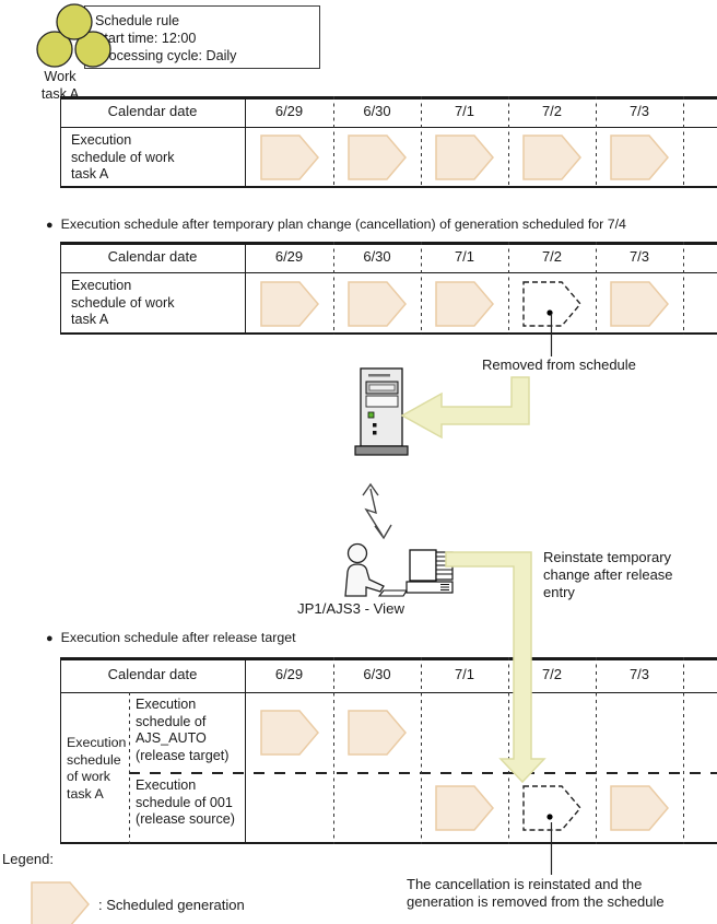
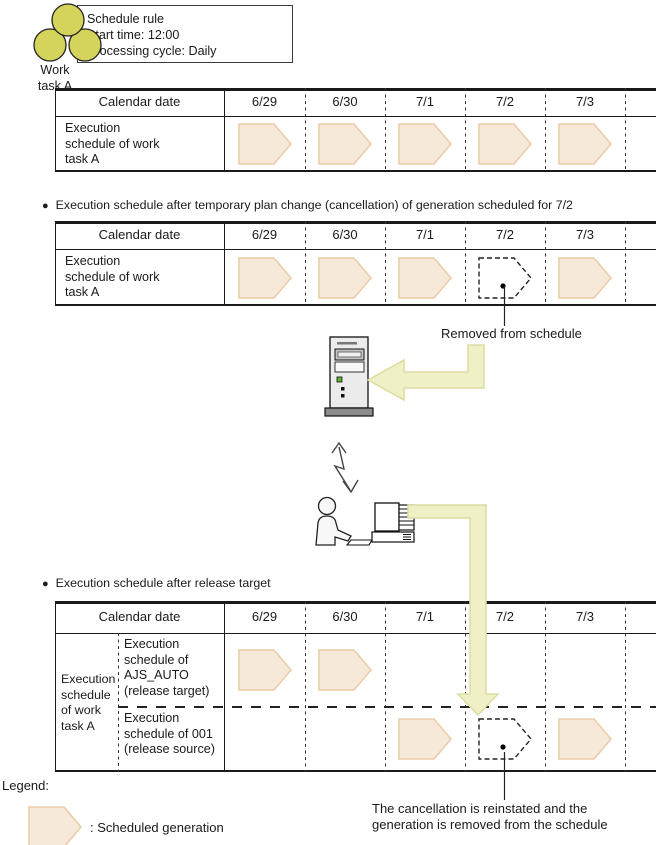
  Work
  task A
  Schedule rule
  art time: 12:00
  ocessing cycle: Daily
  Calendar date
  6/29
  6/30
  7/1
  7/2
  7/3
  Execution
  schedule of work
  task A
- ● Execution schedule after temporary plan change (cancellation) of generation scheduled for 7/4
+ ● Execution schedule after temporary plan change (cancellation) of generation scheduled for 7/2
  Calendar date
  6/29
  6/30
  7/1
  7/2
  7/3
  Execution
  schedule of work
  task A
  Removed from schedule
- Reinstate temporary
- change after release
- entry
- JP1/AJS3 - View
  ● Execution schedule after release target
  Calendar date
  6/29
  6/30
  7/1
  7/2
  7/3
  Execution
  schedule
  of work
  task A
  Execution
  schedule of
  AJS_AUTO
  (release target)
  Execution
  schedule of 001
  (release source)
  Legend:
  : Scheduled generation
  The cancellation is reinstated and the
  generation is removed from the schedule
